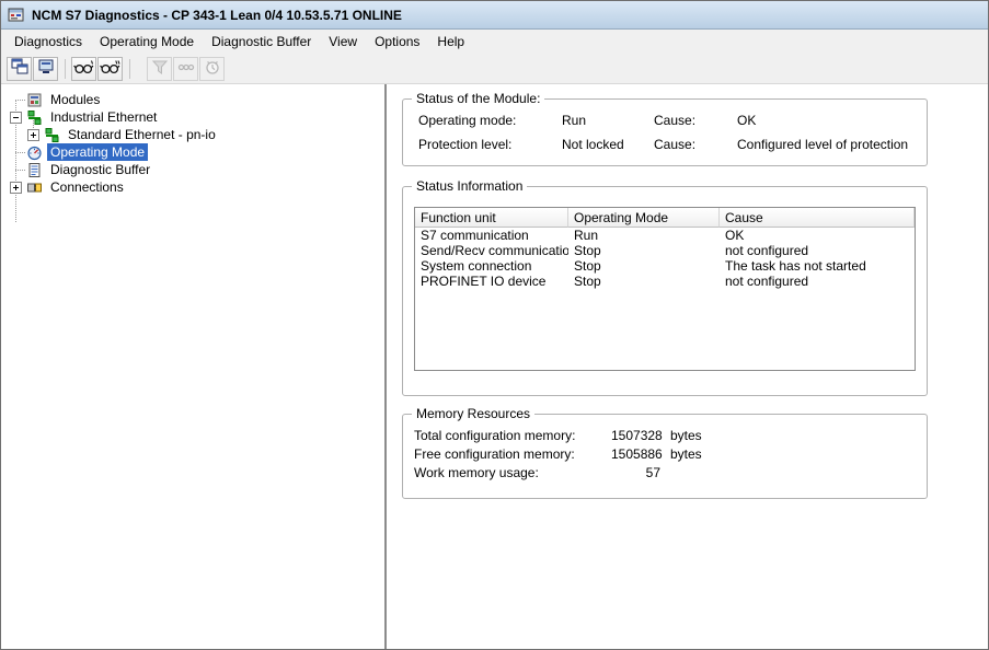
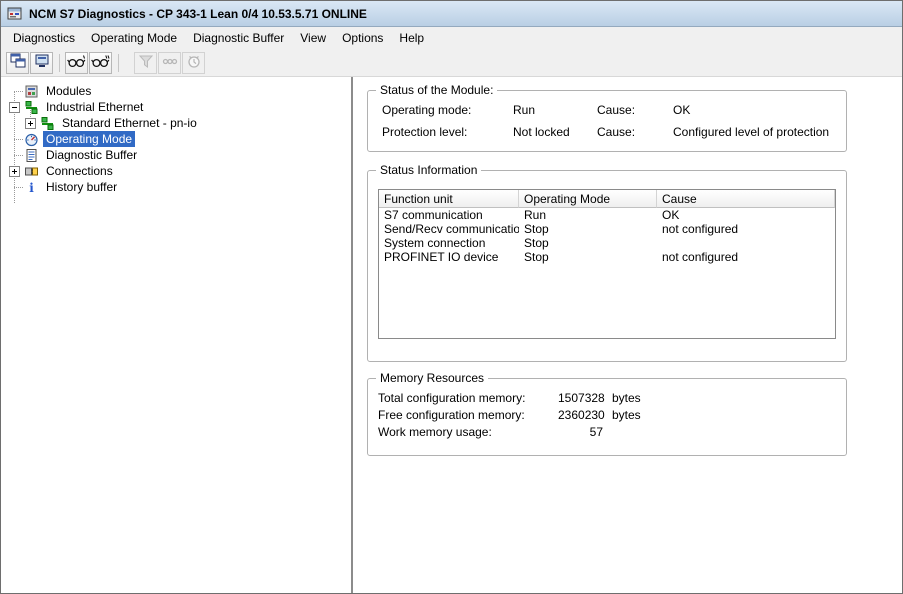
  NCM S7 Diagnostics - CP 343-1 Lean 0/4 10.53.5.71 ONLINE
  Diagnostics
  Operating Mode
  Diagnostic Buffer
  View
  Options
  Help
  Modules
  Industrial Ethernet
  Standard Ethernet - pn-io
  Operating Mode
  Diagnostic Buffer
  Connections
+ i
+ History buffer
  Status of the Module:
  Operating mode:
  Run
  Cause:
  OK
  Protection level:
  Not locked
  Cause:
  Configured level of protection
  Status Information
  Function unit
  Operating Mode
  Cause
  S7 communication
  Run
  OK
  Send/Recv communicatio
  Stop
  not configured
  System connection
  Stop
- The task has not started
  PROFINET IO device
  Stop
  not configured
  Memory Resources
  Total configuration memory:
  1507328
  bytes
  Free configuration memory:
- 1505886
+ 2360230
  bytes
  Work memory usage:
  57
